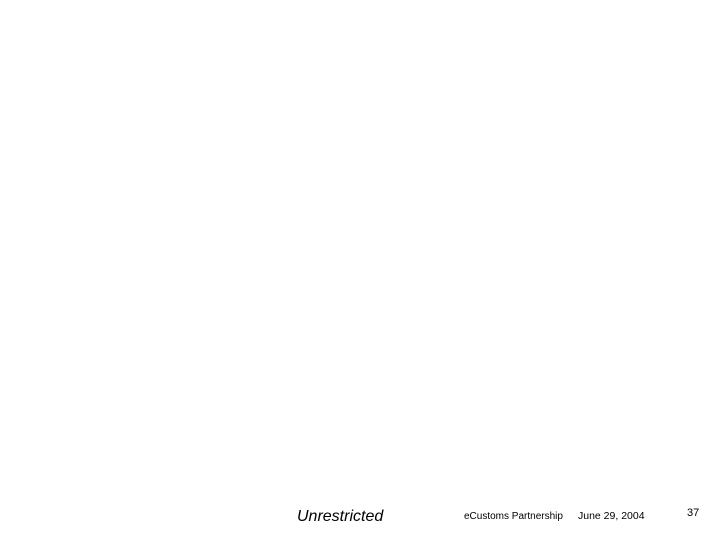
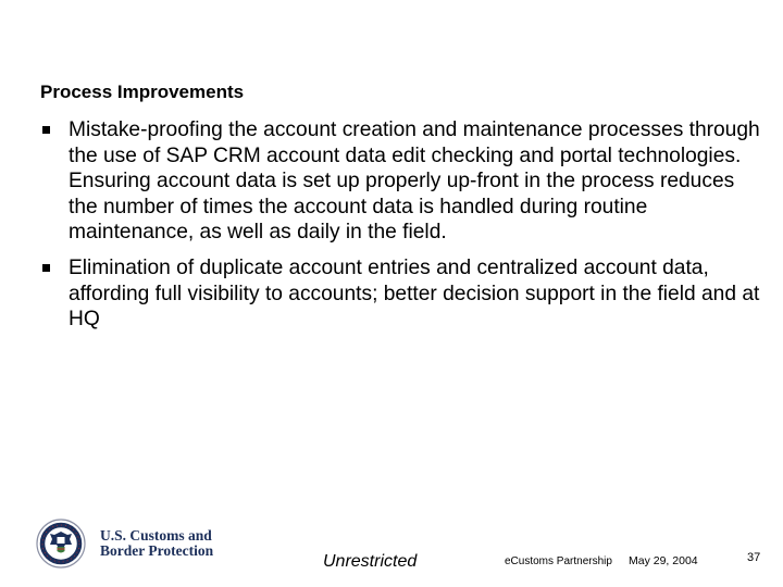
+ Process Improvements
+ Mistake-proofing the account creation and maintenance processes through the use of SAP CRM account data edit checking and portal technologies. Ensuring account data is set up properly up-front in the process reduces the number of times the account data is handled during routine maintenance, as well as daily in the field.
+ Elimination of duplicate account entries and centralized account data, affording full visibility to accounts; better decision support in the field and at HQ
+ U.S. Customs and
+ Border Protection
  Unrestricted
  eCustoms Partnership
- June 29, 2004
+ May 29, 2004
  37
